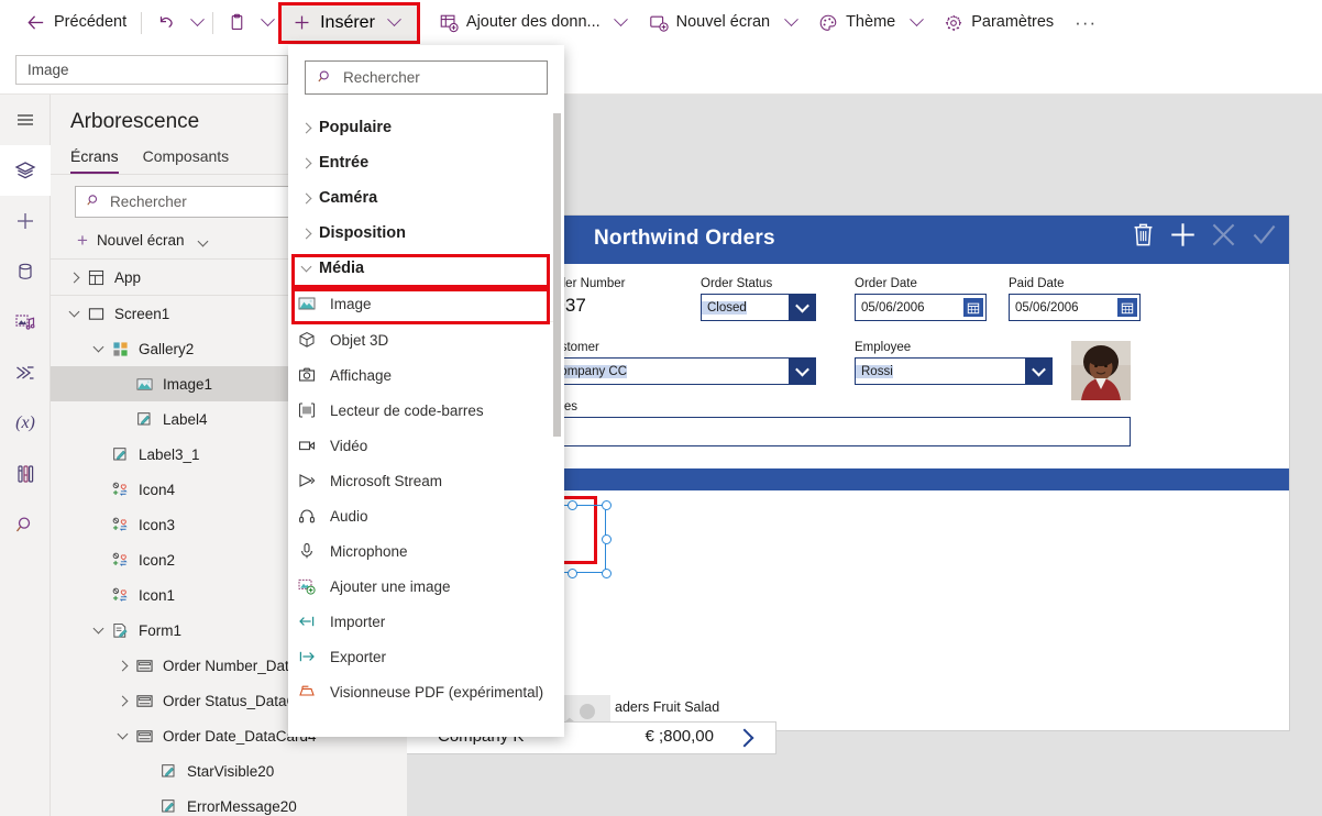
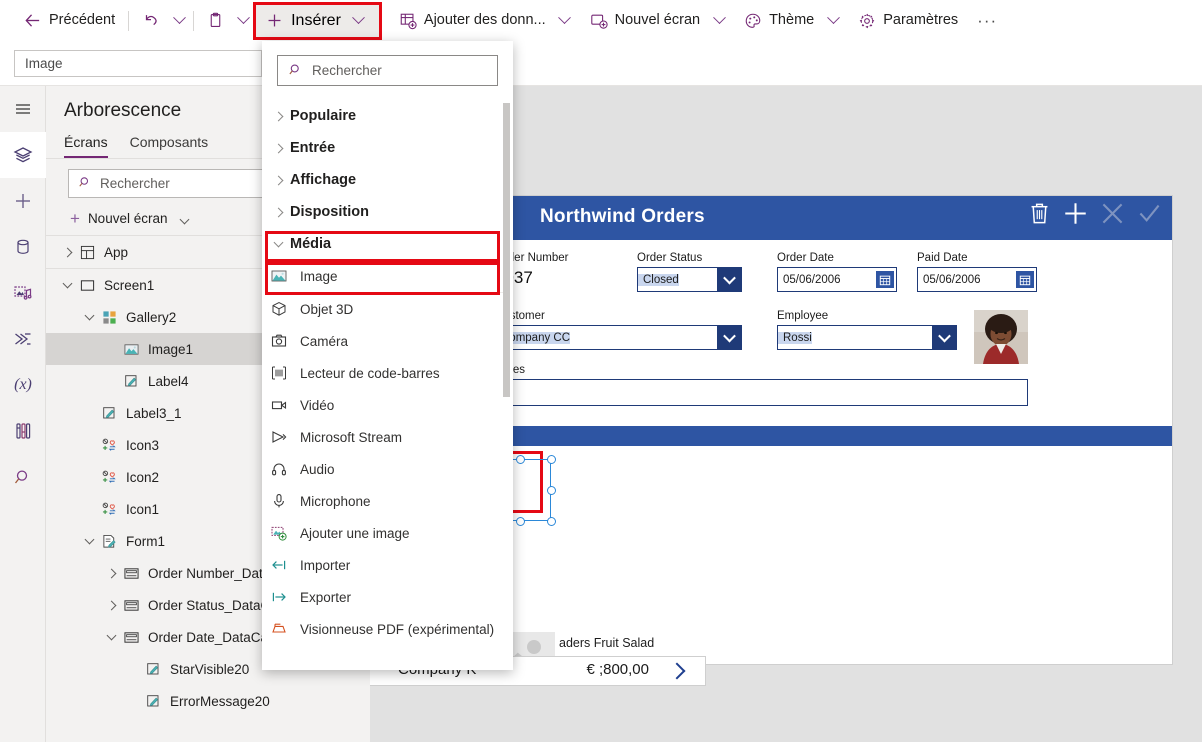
  Précédent
  Insérer
  Ajouter des donn...
  Nouvel écran
  Thème
  Paramètres
  ···
  Image
  (x)
  Arborescence
  Écrans
  Composants
  Rechercher
  +
  Nouvel écran
  App
  Screen1
  Gallery2
  Image1
  Label4
  Label3_1
- Icon4
  Icon3
  Icon2
  Icon1
  Form1
  Order Number_Dat
  Order Status_Data
  Order Date_DataC
  StarVisible20
  ErrorMessage20
  Northwind Orders
  er Number
  Order Status
  Closed
  Order Date
  05/06/2006
  Paid Date
  05/06/2006
  mpany CC
  Employee
  Rossi
  aders Fruit Salad
  € ;800,00
  Rechercher
  Populaire
  Entrée
- Caméra
+ Affichage
  Disposition
  Média
  Image
  Objet 3D
- Affichage
+ Caméra
  Lecteur de code-barres
  Vidéo
  Microsoft Stream
  Audio
  Microphone
  Ajouter une image
  Importer
  Exporter
  Visionneuse PDF (expérimental)
